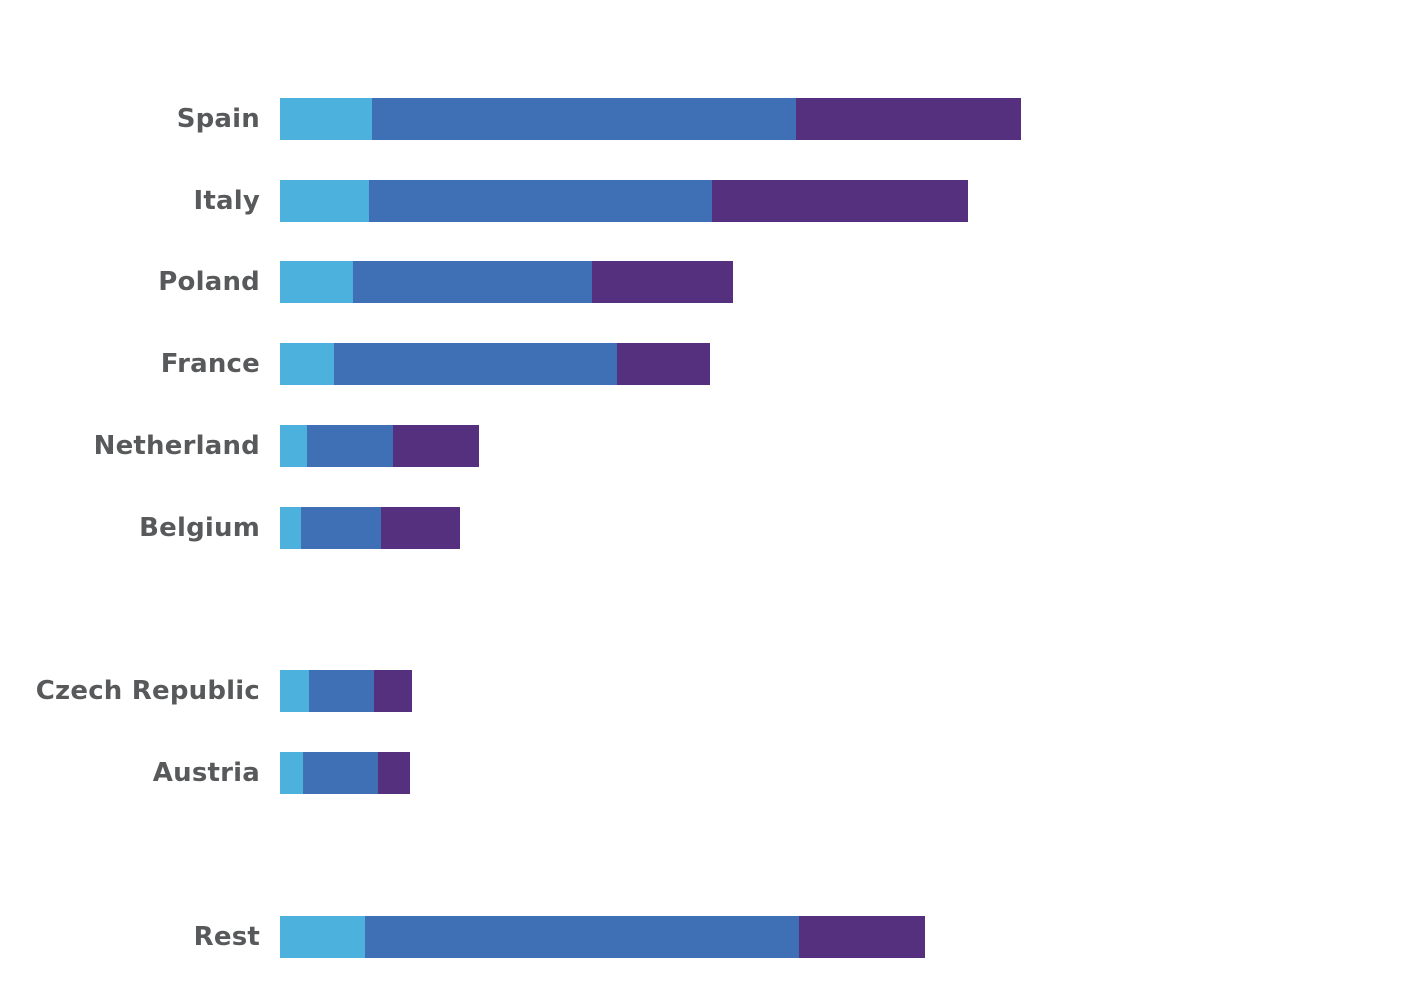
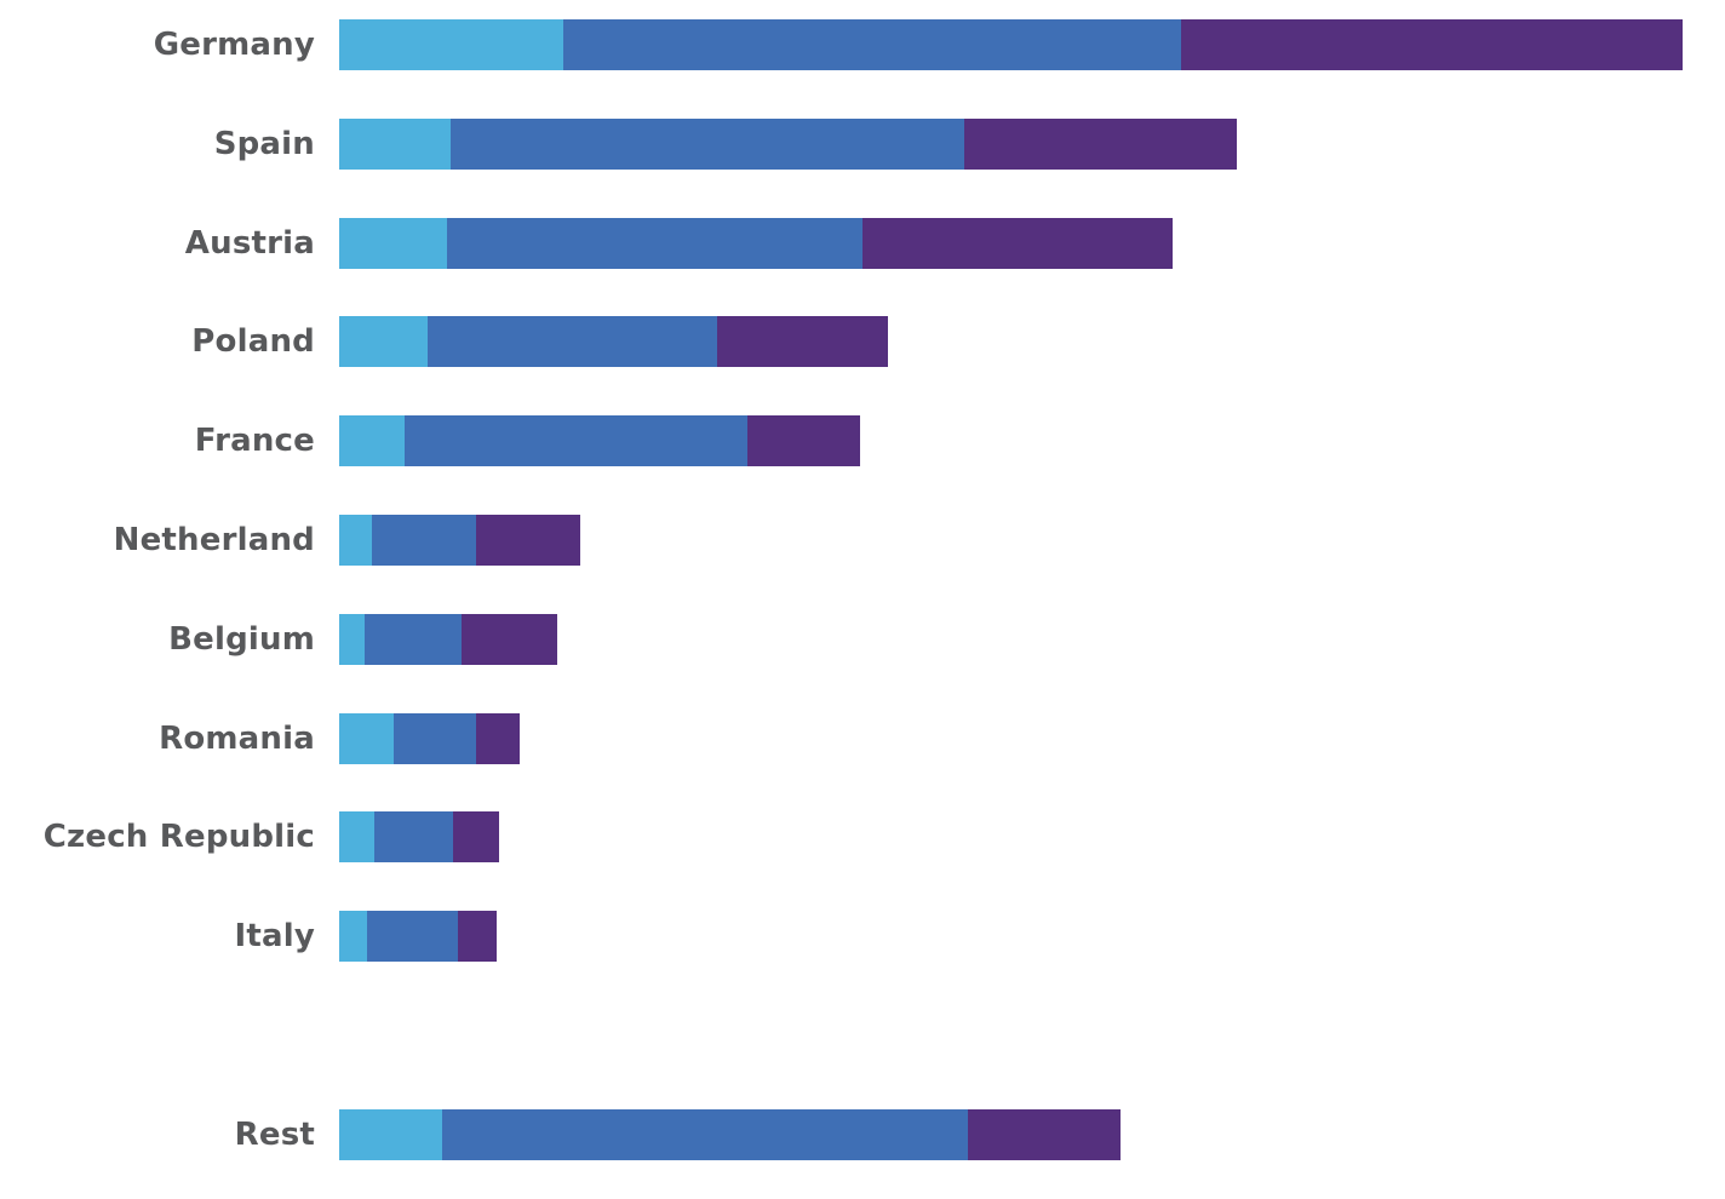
+ Germany
  Spain
- Italy
+ Austria
  Poland
  France
  Netherland
  Belgium
+ Romania
  Czech Republic
- Austria
+ Italy
  Rest
